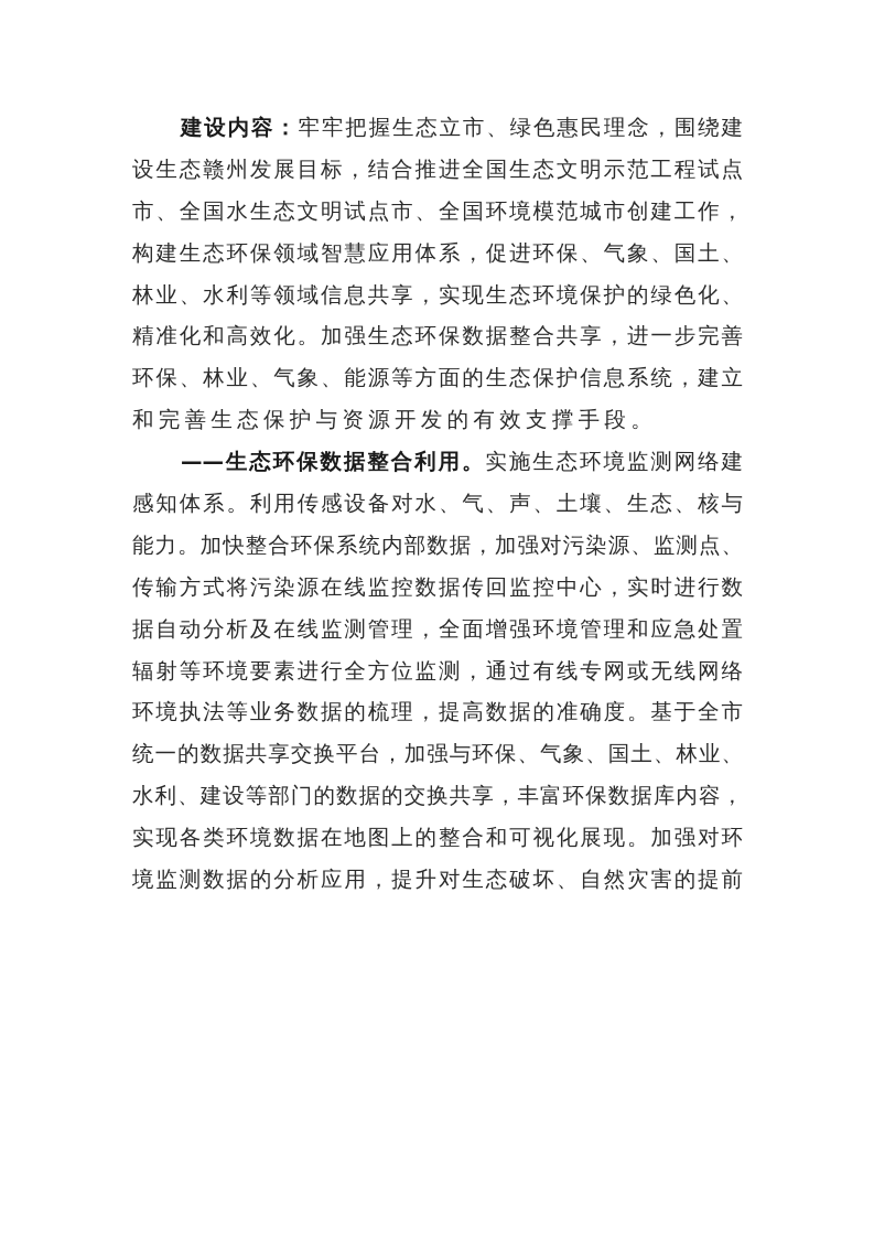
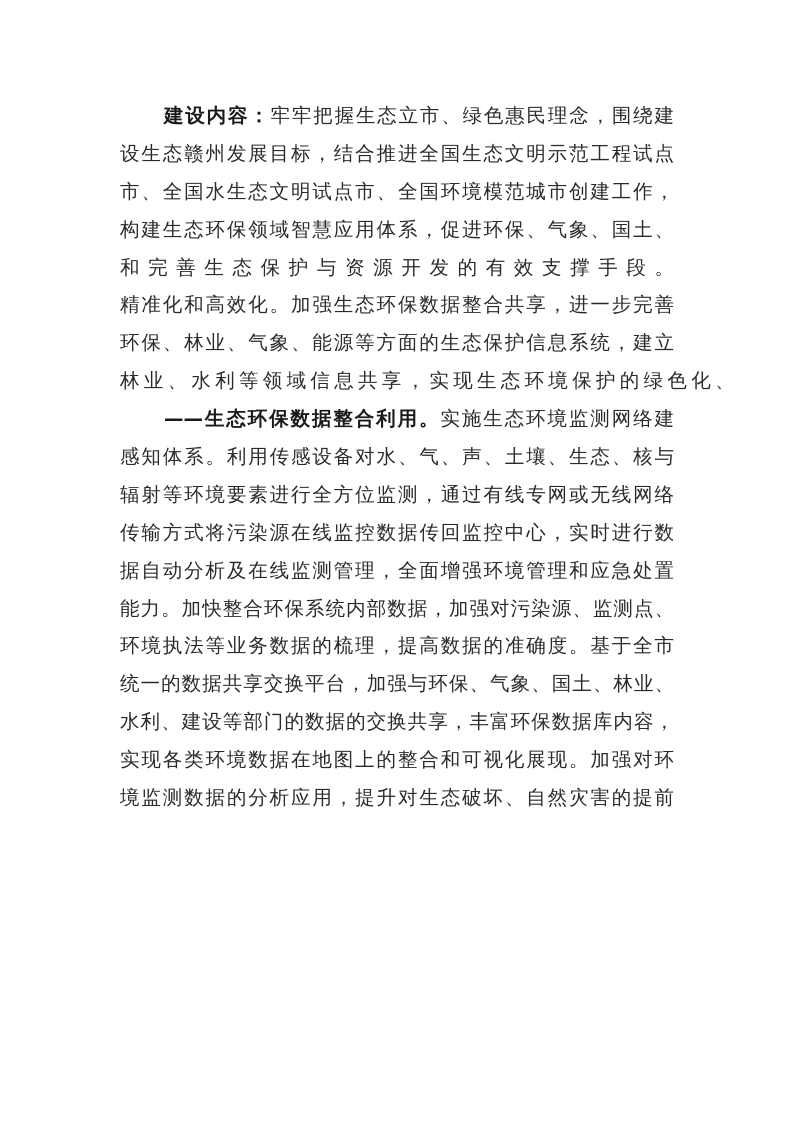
  建设内容：牢牢把握生态立市、绿色惠民理念，围绕建
  设生态赣州发展目标，结合推进全国生态文明示范工程试点
  市、全国水生态文明试点市、全国环境模范城市创建工作，
  构建生态环保领域智慧应用体系，促进环保、气象、国土、
- 林业、水利等领域信息共享，实现生态环境保护的绿色化、
+ 和完善生态保护与资源开发的有效支撑手段。
  精准化和高效化。加强生态环保数据整合共享，进一步完善
  环保、林业、气象、能源等方面的生态保护信息系统，建立
- 和完善生态保护与资源开发的有效支撑手段。
+ 林业、水利等领域信息共享，实现生态环境保护的绿色化、
  ——生态环保数据整合利用。实施生态环境监测网络建
  感知体系。利用传感设备对水、气、声、土壤、生态、核与
- 能力。加快整合环保系统内部数据，加强对污染源、监测点、
+ 辐射等环境要素进行全方位监测，通过有线专网或无线网络
  传输方式将污染源在线监控数据传回监控中心，实时进行数
  据自动分析及在线监测管理，全面增强环境管理和应急处置
- 辐射等环境要素进行全方位监测，通过有线专网或无线网络
+ 能力。加快整合环保系统内部数据，加强对污染源、监测点、
  环境执法等业务数据的梳理，提高数据的准确度。基于全市
  统一的数据共享交换平台，加强与环保、气象、国土、林业、
  水利、建设等部门的数据的交换共享，丰富环保数据库内容，
  实现各类环境数据在地图上的整合和可视化展现。加强对环
  境监测数据的分析应用，提升对生态破坏、自然灾害的提前
